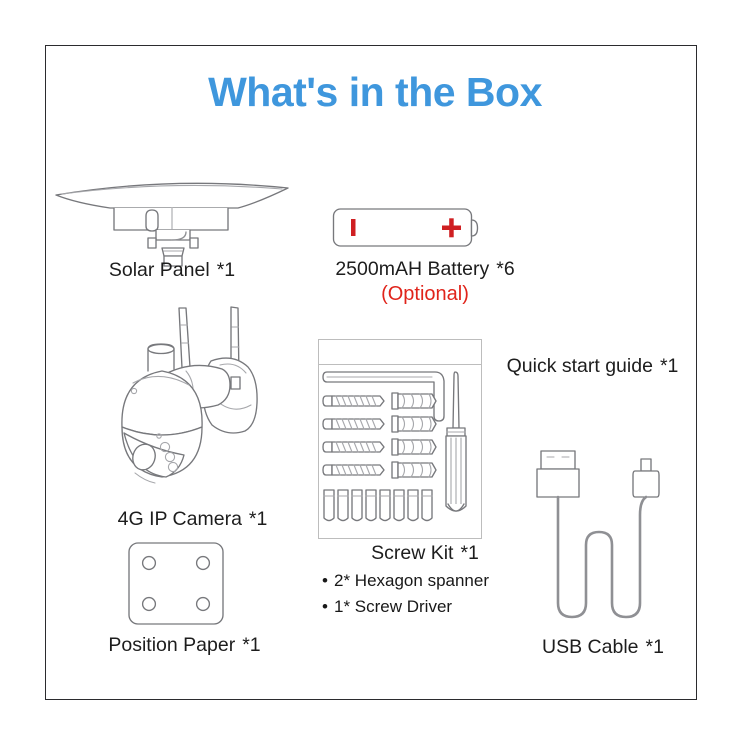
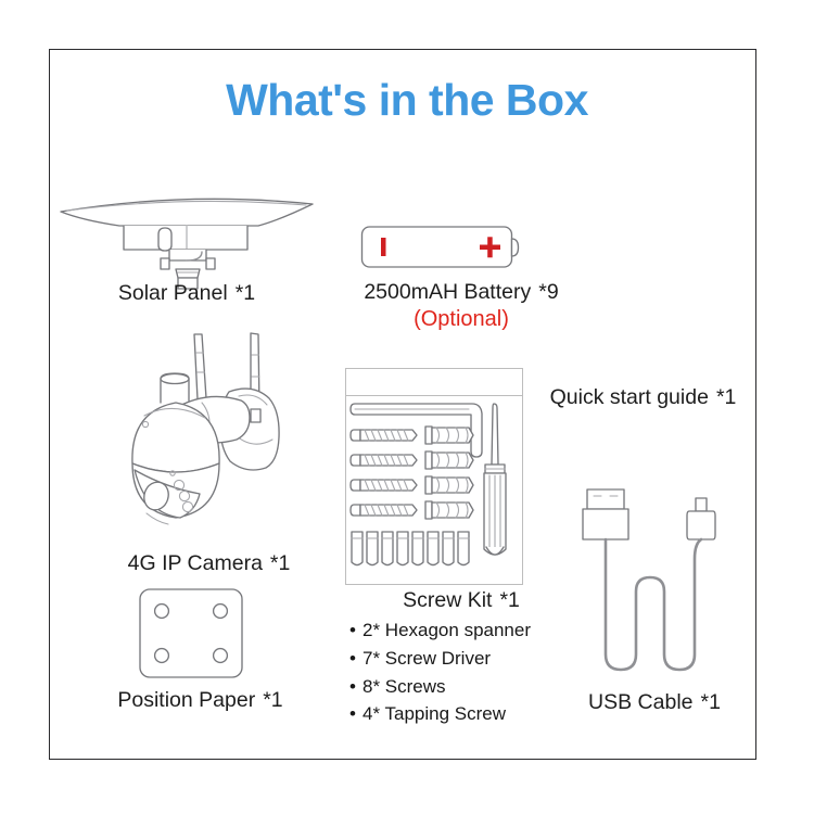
  What's in the Box
  Solar Panel *1
- 2500mAH Battery *6
+ 2500mAH Battery *9
  (Optional)
  Quick start guide *1
  4G IP Camera *1
  Position Paper *1
  Screw Kit *1
  • 2* Hexagon spanner
- • 1* Screw Driver
+ • 7* Screw Driver
+ • 8* Screws
+ • 4* Tapping Screw
  USB Cable *1
